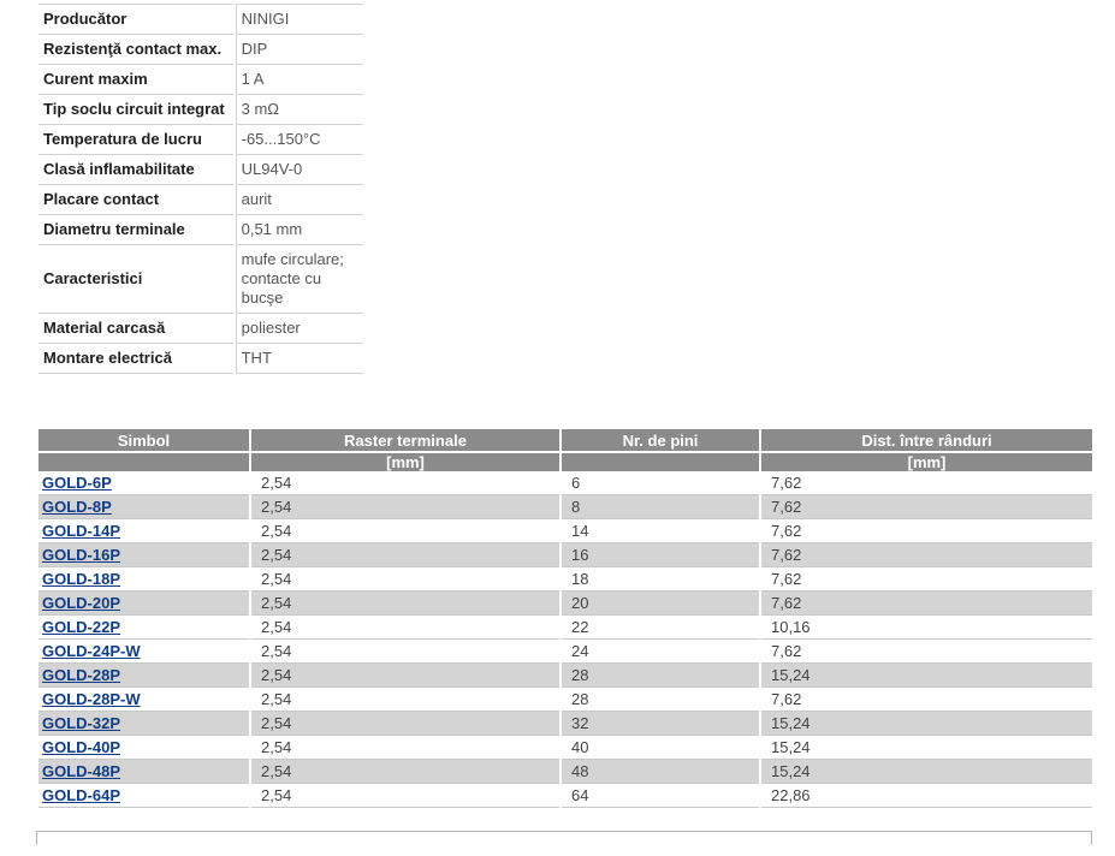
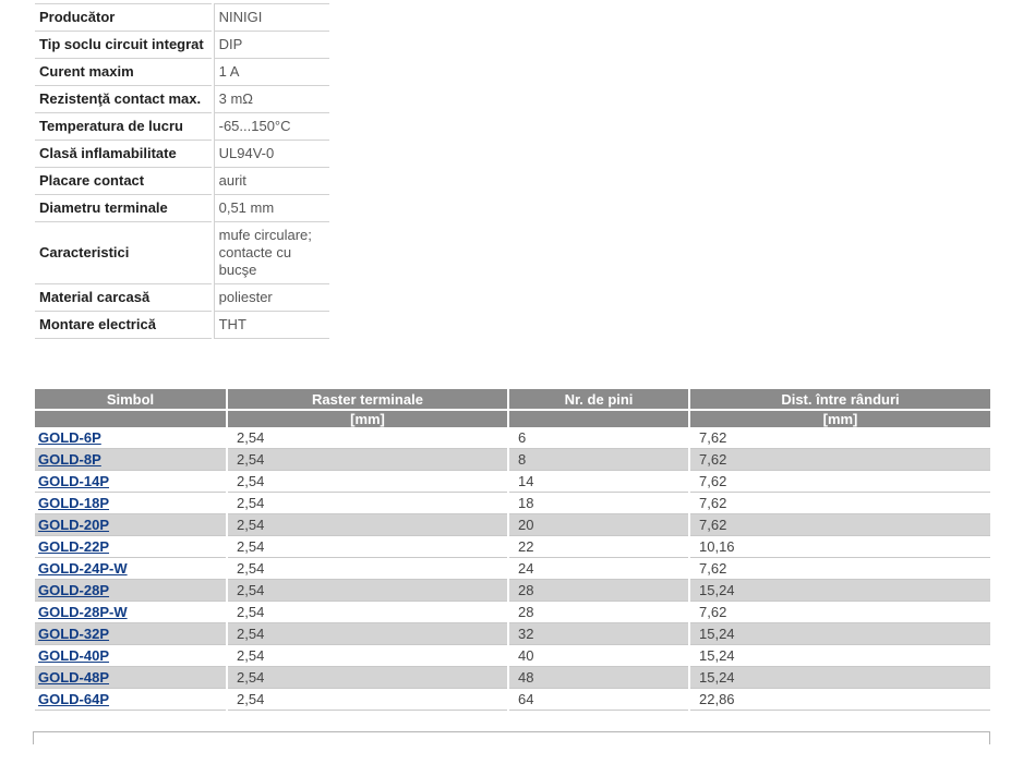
  Producător	NINIGI
- Rezistenţă contact max.	DIP
+ Tip soclu circuit integrat	DIP
  Curent maxim	1 A
- Tip soclu circuit integrat	3 mΩ
+ Rezistenţă contact max.	3 mΩ
  Temperatura de lucru	-65...150°C
  Clasă inflamabilitate	UL94V-0
  Placare contact	aurit
  Diametru terminale	0,51 mm
  Caracteristici	mufe circulare; contacte cu bucşe
  Material carcasă	poliester
  Montare electrică	THT
  Simbol	Raster terminale	Nr. de pini	Dist. între rânduri
  	[mm]		[mm]
  GOLD-6P	2,54	6	7,62
  GOLD-8P	2,54	8	7,62
  GOLD-14P	2,54	14	7,62
- GOLD-16P	2,54	16	7,62
  GOLD-18P	2,54	18	7,62
  GOLD-20P	2,54	20	7,62
  GOLD-22P	2,54	22	10,16
  GOLD-24P-W	2,54	24	7,62
  GOLD-28P	2,54	28	15,24
  GOLD-28P-W	2,54	28	7,62
  GOLD-32P	2,54	32	15,24
  GOLD-40P	2,54	40	15,24
  GOLD-48P	2,54	48	15,24
  GOLD-64P	2,54	64	22,86
